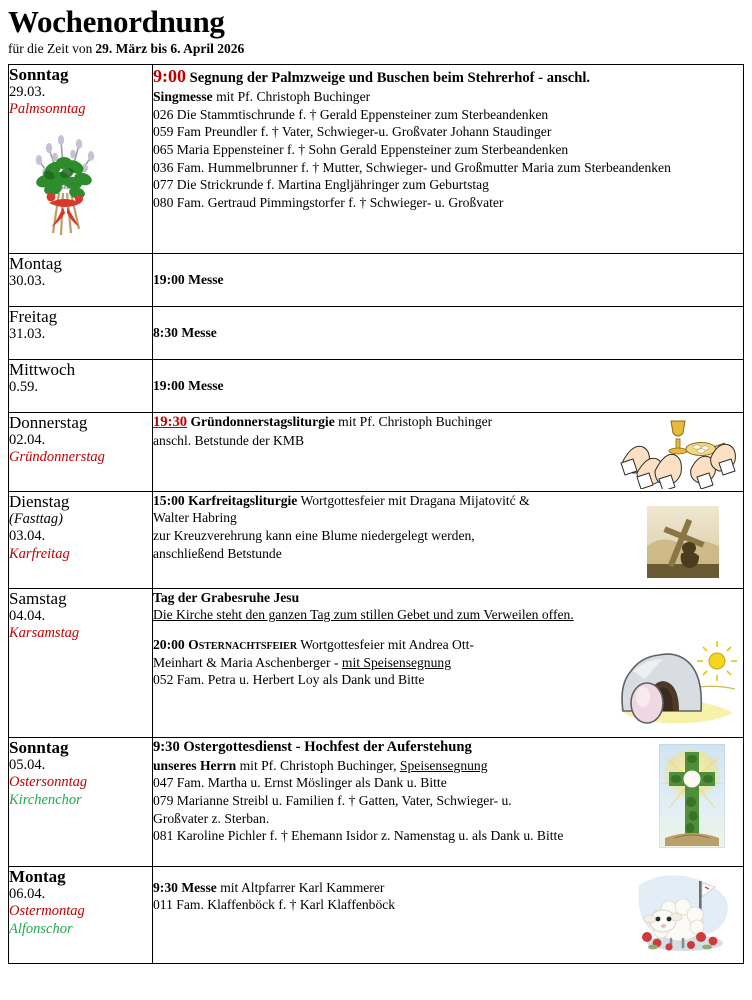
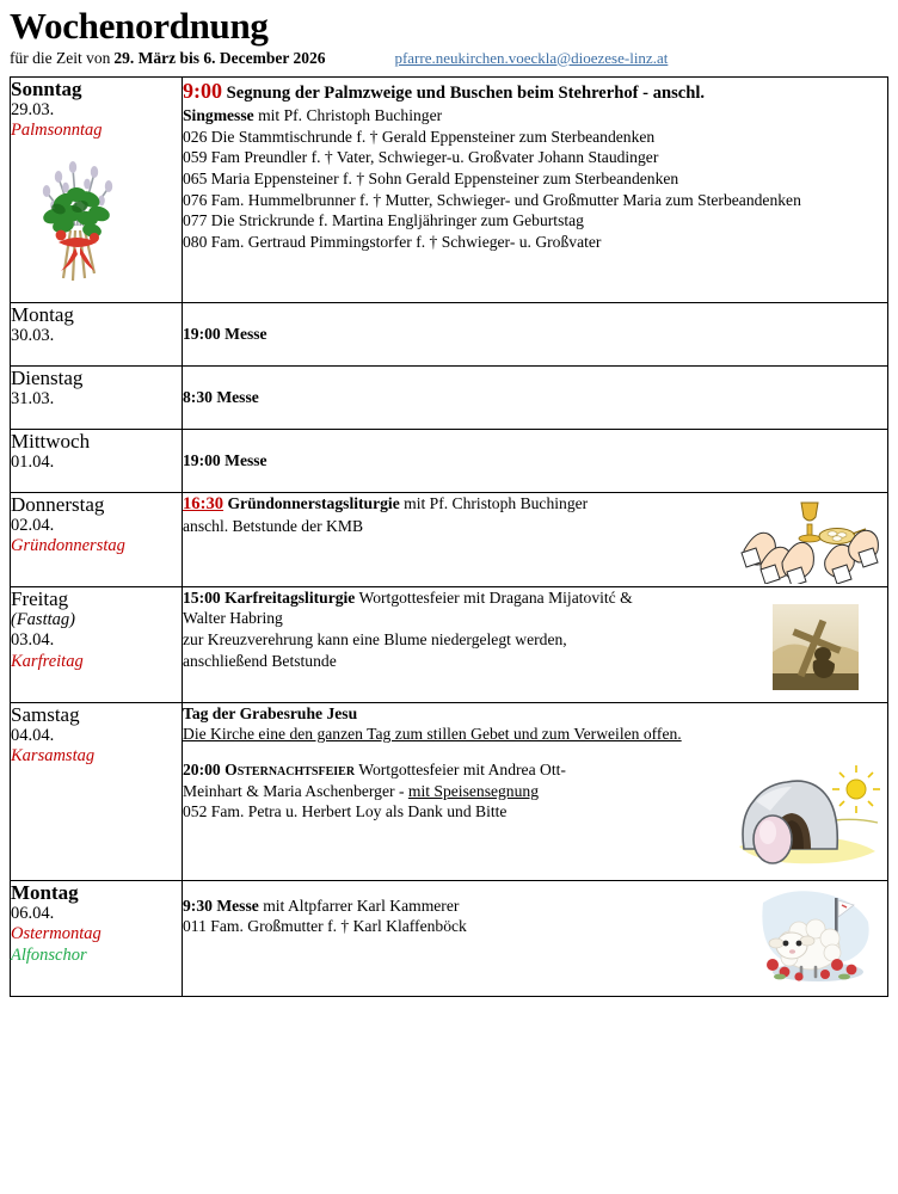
  Wochenordnung
  für die Zeit von
- 29. März bis 6. April 2026
+ 29. März bis 6. December 2026
+ pfarre.neukirchen.voeckla@dioezese-linz.at
- Sonntag 29.03. Palmsonntag	9:00 Segnung der Palmzweige und Buschen beim Stehrerhof - anschl. Singmesse mit Pf. Christoph Buchinger 026 Die Stammtischrunde f. † Gerald Eppensteiner zum Sterbeandenken 059 Fam Preundler f. † Vater, Schwieger-u. Großvater Johann Staudinger 065 Maria Eppensteiner f. † Sohn Gerald Eppensteiner zum Sterbeandenken 036 Fam. Hummelbrunner f. † Mutter, Schwieger- und Großmutter Maria zum Sterbeandenken 077 Die Strickrunde f. Martina Engljähringer zum Geburtstag 080 Fam. Gertraud Pimmingstorfer f. † Schwieger- u. Großvater
+ Sonntag 29.03. Palmsonntag	9:00 Segnung der Palmzweige und Buschen beim Stehrerhof - anschl. Singmesse mit Pf. Christoph Buchinger 026 Die Stammtischrunde f. † Gerald Eppensteiner zum Sterbeandenken 059 Fam Preundler f. † Vater, Schwieger-u. Großvater Johann Staudinger 065 Maria Eppensteiner f. † Sohn Gerald Eppensteiner zum Sterbeandenken 076 Fam. Hummelbrunner f. † Mutter, Schwieger- und Großmutter Maria zum Sterbeandenken 077 Die Strickrunde f. Martina Engljähringer zum Geburtstag 080 Fam. Gertraud Pimmingstorfer f. † Schwieger- u. Großvater
  Montag 30.03.	19:00 Messe
- Freitag 31.03.	8:30 Messe
+ Dienstag 31.03.	8:30 Messe
- Mittwoch 0.59.	19:00 Messe
+ Mittwoch 01.04.	19:00 Messe
- Donnerstag 02.04. Gründonnerstag	19:30 Gründonnerstagsliturgie mit Pf. Christoph Buchinger anschl. Betstunde der KMB
+ Donnerstag 02.04. Gründonnerstag	16:30 Gründonnerstagsliturgie mit Pf. Christoph Buchinger anschl. Betstunde der KMB
- Dienstag (Fasttag) 03.04. Karfreitag	15:00 Karfreitagsliturgie Wortgottesfeier mit Dragana Mijatovitć & Walter Habring zur Kreuzverehrung kann eine Blume niedergelegt werden, anschließend Betstunde
+ Freitag (Fasttag) 03.04. Karfreitag	15:00 Karfreitagsliturgie Wortgottesfeier mit Dragana Mijatovitć & Walter Habring zur Kreuzverehrung kann eine Blume niedergelegt werden, anschließend Betstunde
- Samstag 04.04. Karsamstag	Tag der Grabesruhe Jesu Die Kirche steht den ganzen Tag zum stillen Gebet und zum Verweilen offen. 20:00 Osternachtsfeier Wortgottesfeier mit Andrea Ott- Meinhart & Maria Aschenberger - mit Speisensegnung 052 Fam. Petra u. Herbert Loy als Dank und Bitte
+ Samstag 04.04. Karsamstag	Tag der Grabesruhe Jesu Die Kirche eine den ganzen Tag zum stillen Gebet und zum Verweilen offen. 20:00 Osternachtsfeier Wortgottesfeier mit Andrea Ott- Meinhart & Maria Aschenberger - mit Speisensegnung 052 Fam. Petra u. Herbert Loy als Dank und Bitte
- Sonntag 05.04. Ostersonntag Kirchenchor	9:30 Ostergottesdienst - Hochfest der Auferstehung unseres Herrn mit Pf. Christoph Buchinger, Speisensegnung 047 Fam. Martha u. Ernst Möslinger als Dank u. Bitte 079 Marianne Streibl u. Familien f. † Gatten, Vater, Schwieger- u. Großvater z. Sterban. 081 Karoline Pichler f. † Ehemann Isidor z. Namenstag u. als Dank u. Bitte
- Montag 06.04. Ostermontag Alfonschor	9:30 Messe mit Altpfarrer Karl Kammerer 011 Fam. Klaffenböck f. † Karl Klaffenböck
+ Montag 06.04. Ostermontag Alfonschor	9:30 Messe mit Altpfarrer Karl Kammerer 011 Fam. Großmutter f. † Karl Klaffenböck
